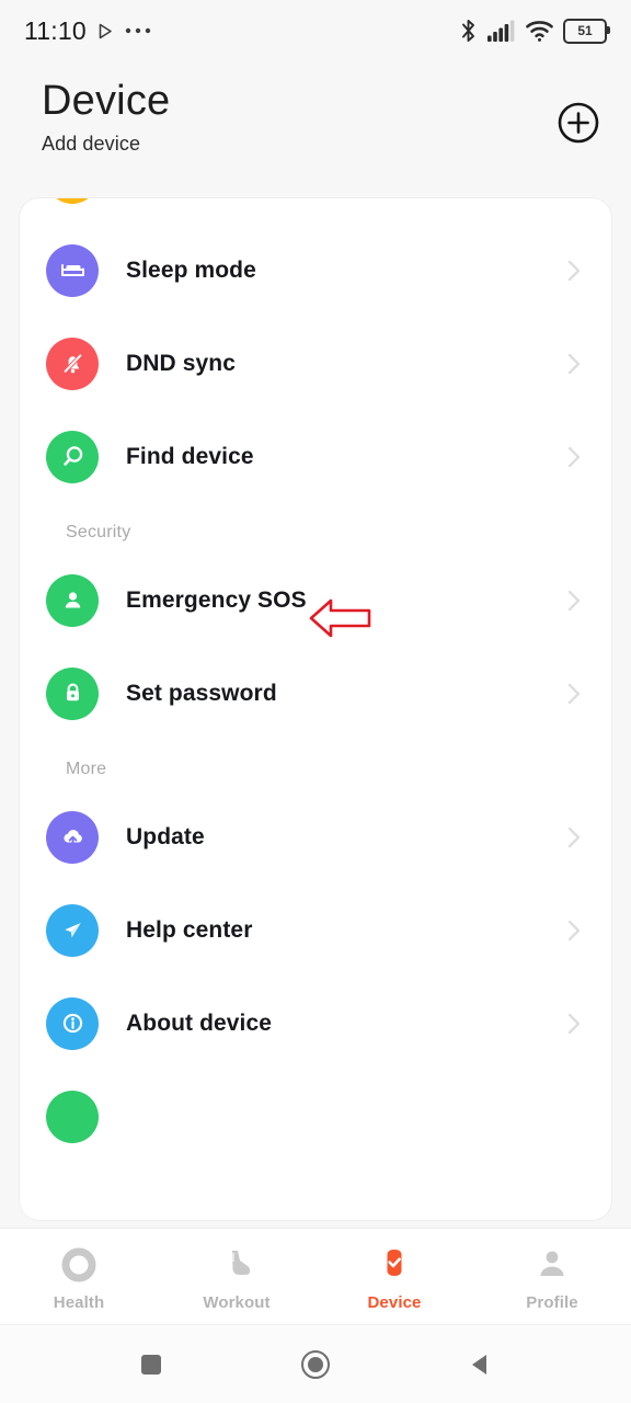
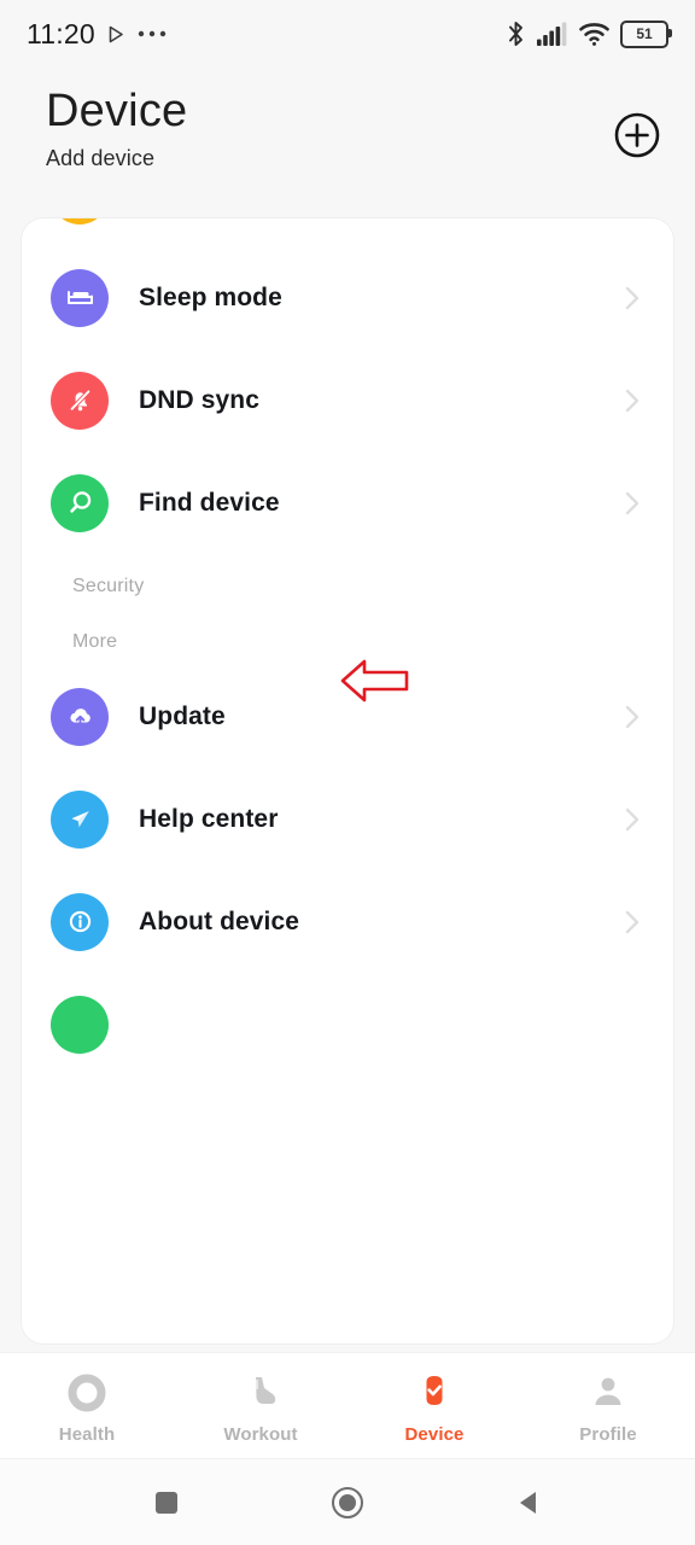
- 11:10
+ 11:20
  51
  Device
  Add device
  Sleep mode
  DND sync
  Find device
  Security
- Emergency SOS
- Set password
  More
  Update
  Help center
  About device
  Health
  Workout
  Device
  Profile
